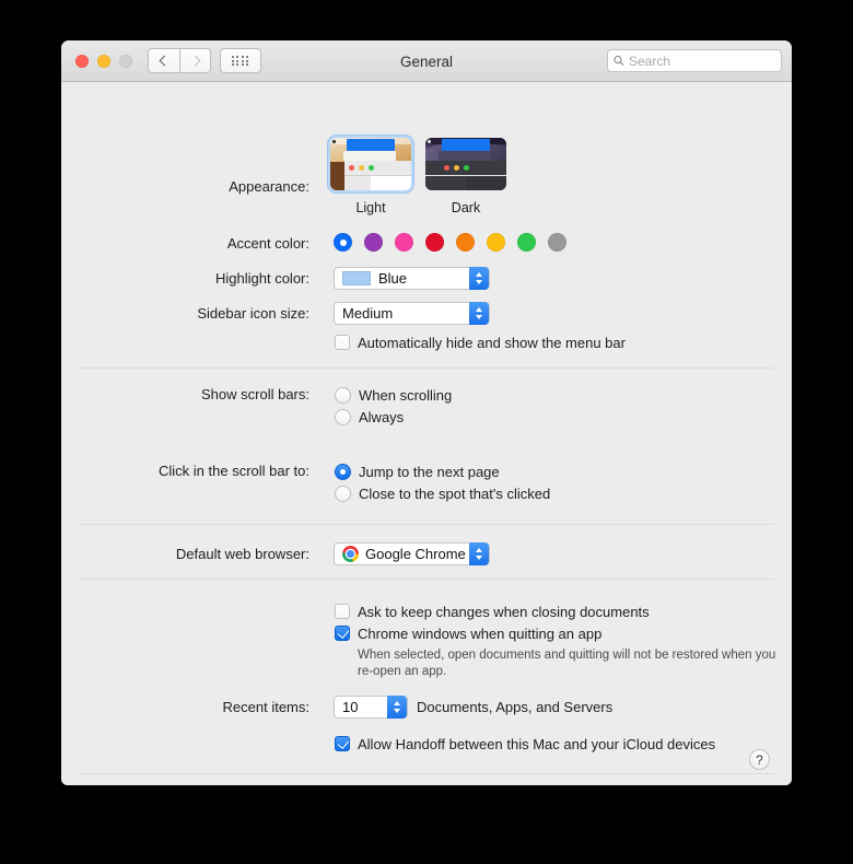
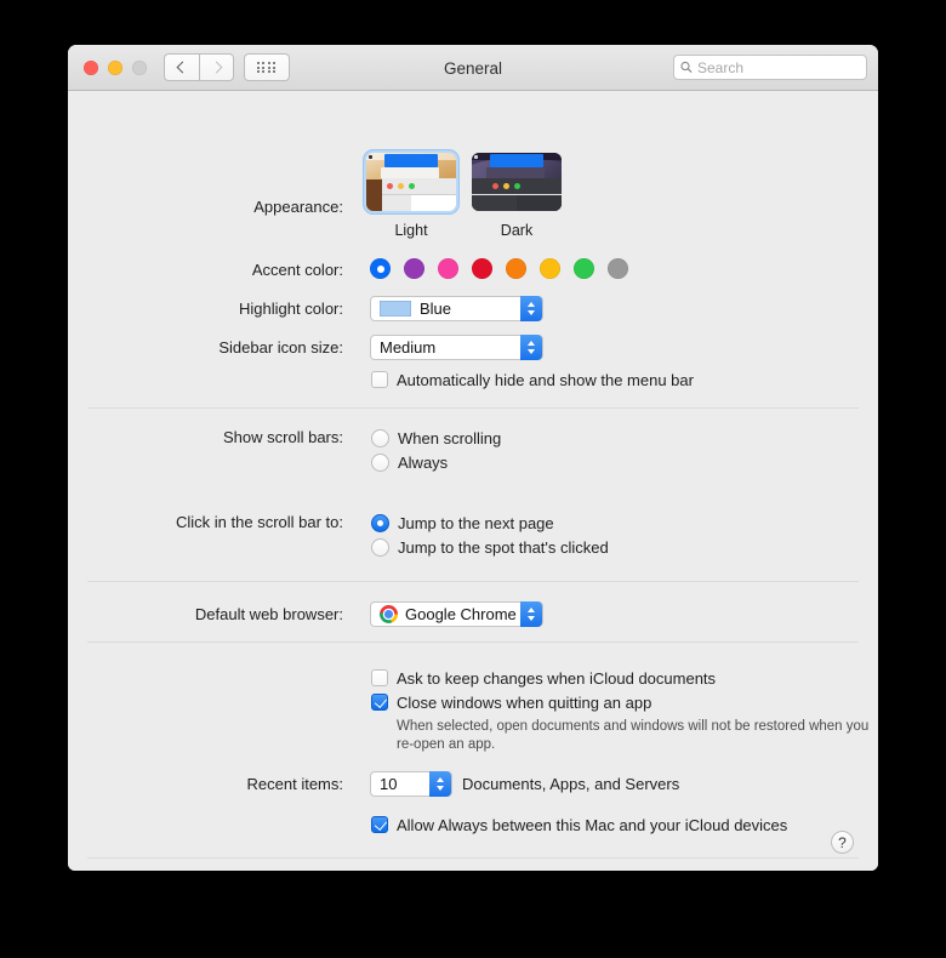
  General
  Search
  Appearance:
  Light
  Dark
  Accent color:
  Highlight color:
  Blue
  Sidebar icon size:
  Medium
  Automatically hide and show the menu bar
  Show scroll bars:
  When scrolling
  Always
  Click in the scroll bar to:
  Jump to the next page
- Close to the spot that's clicked
+ Jump to the spot that's clicked
  Default web browser:
  Google Chrome
- Ask to keep changes when closing documents
+ Ask to keep changes when iCloud documents
- Chrome windows when quitting an app
+ Close windows when quitting an app
- When selected, open documents and quitting will not be restored when you re-open an app.
+ When selected, open documents and windows will not be restored when you re-open an app.
  Recent items:
  10
  Documents, Apps, and Servers
- Allow Handoff between this Mac and your iCloud devices
+ Allow Always between this Mac and your iCloud devices
  ?
